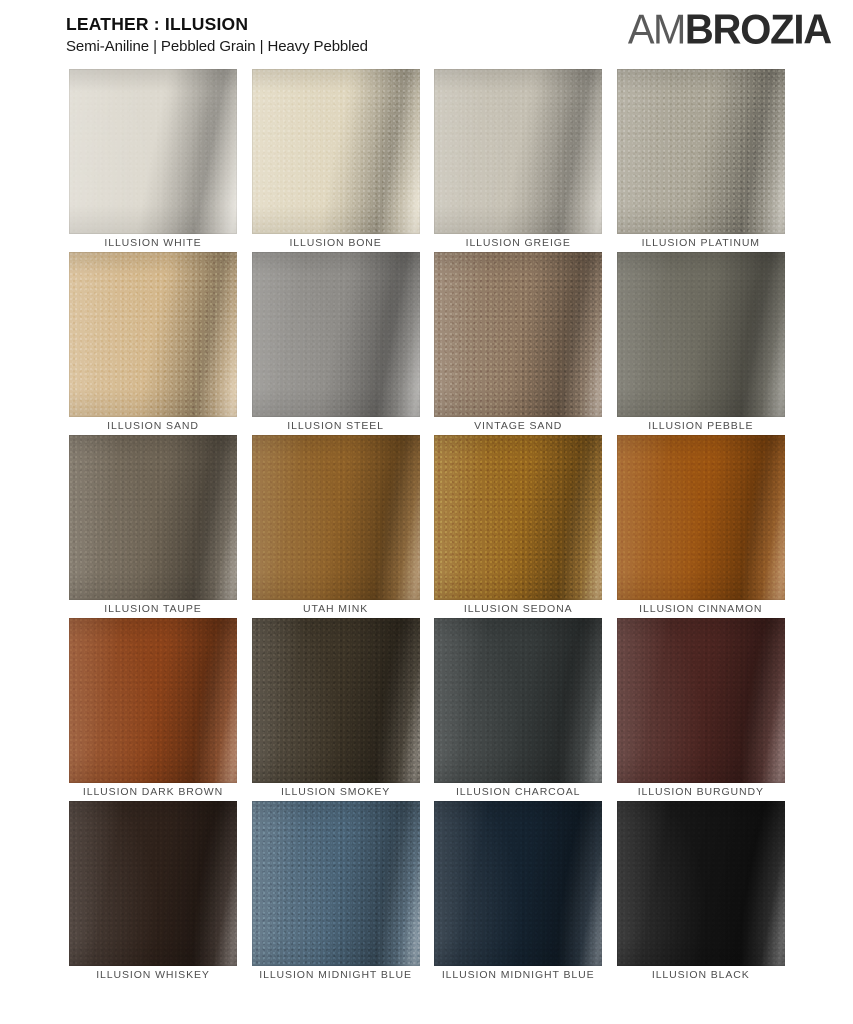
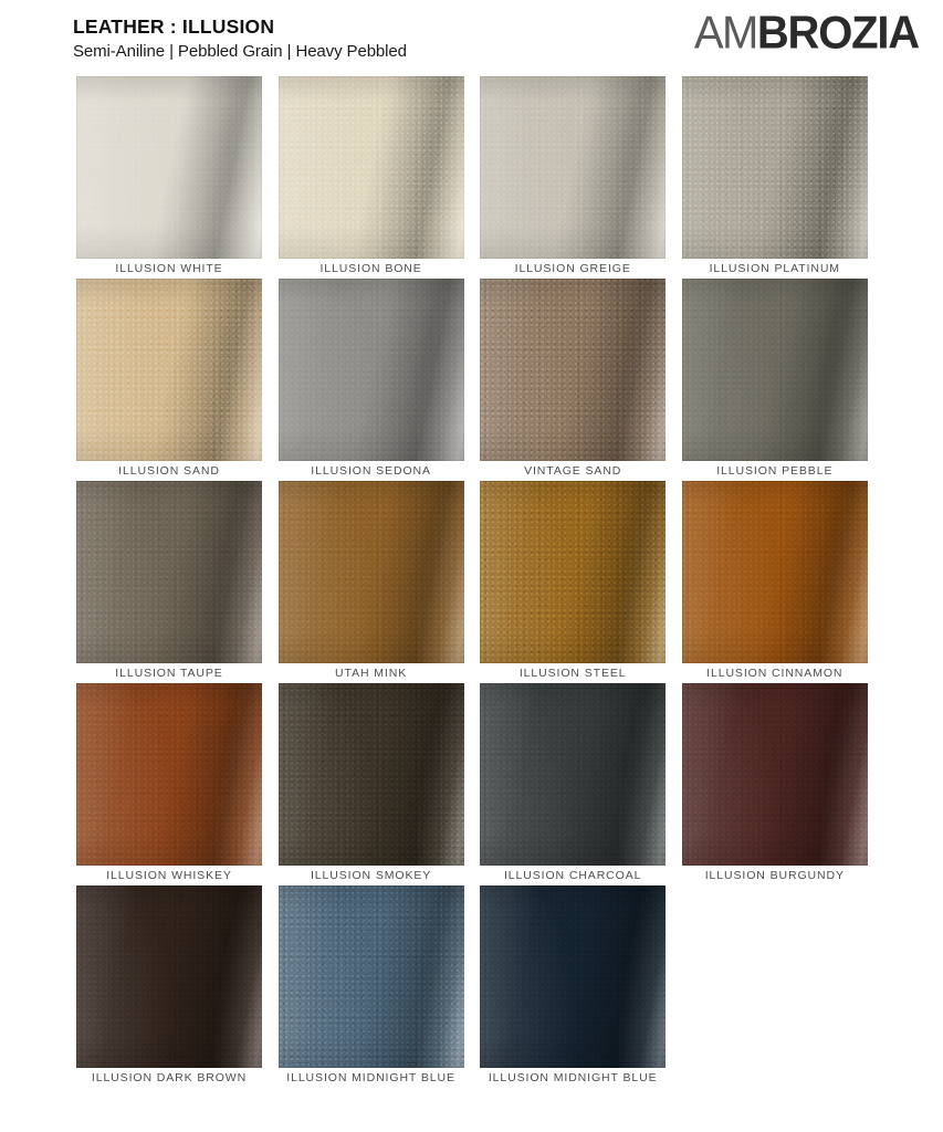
  LEATHER : ILLUSION
  Semi-Aniline | Pebbled Grain | Heavy Pebbled
  AM
  BROZIA
  ILLUSION WHITE
  ILLUSION BONE
  ILLUSION GREIGE
  ILLUSION PLATINUM
  ILLUSION SAND
- ILLUSION STEEL
+ ILLUSION SEDONA
  VINTAGE SAND
  ILLUSION PEBBLE
  ILLUSION TAUPE
  UTAH MINK
- ILLUSION SEDONA
+ ILLUSION STEEL
  ILLUSION CINNAMON
- ILLUSION DARK BROWN
+ ILLUSION WHISKEY
  ILLUSION SMOKEY
  ILLUSION CHARCOAL
  ILLUSION BURGUNDY
- ILLUSION WHISKEY
+ ILLUSION DARK BROWN
  ILLUSION MIDNIGHT BLUE
  ILLUSION MIDNIGHT BLUE
- ILLUSION BLACK
